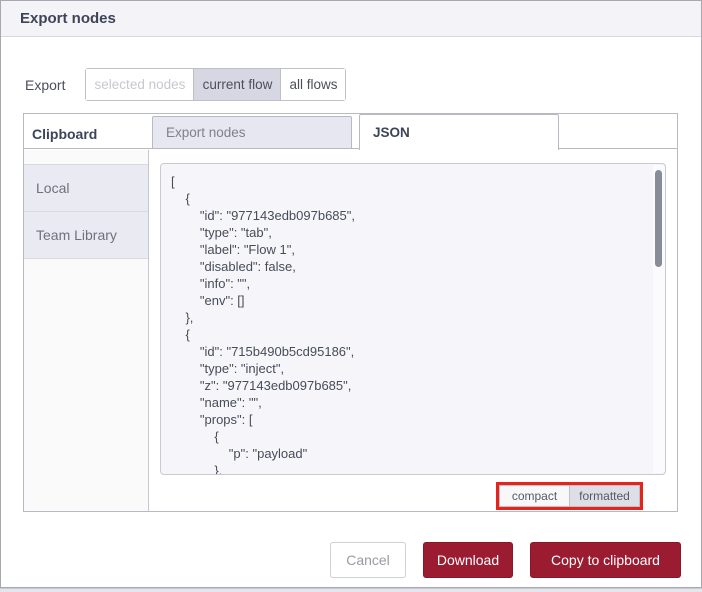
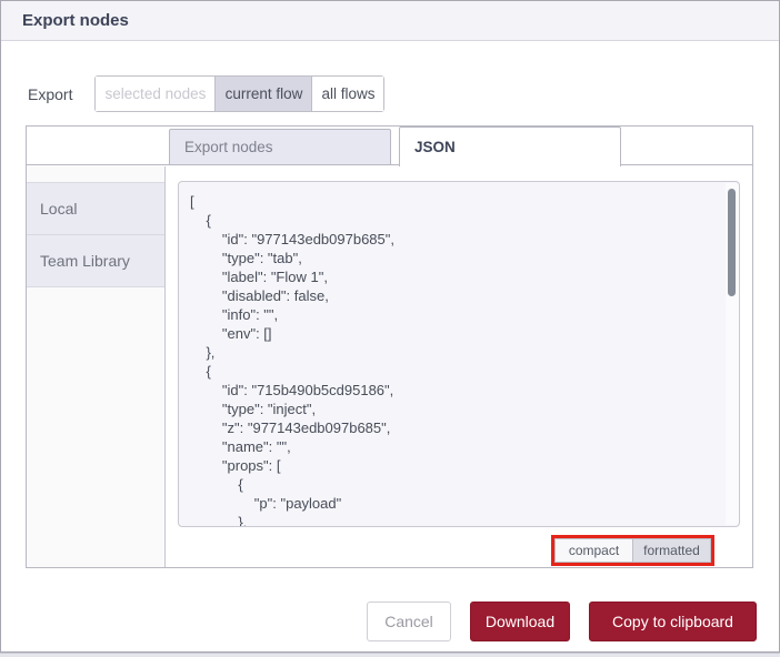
  Export nodes
  Export
  selected nodes
  current flow
  all flows
- Clipboard
  Export nodes
  JSON
  Local
  Team Library
  [
  {
  "id": "977143edb097b685",
  "type": "tab",
  "label": "Flow 1",
  "disabled": false,
  "info": "",
  "env": []
  },
  {
  "id": "715b490b5cd95186",
  "type": "inject",
  "z": "977143edb097b685",
  "name": "",
  "props": [
  {
  "p": "payload"
  },
  compact
  formatted
  Cancel
  Download
  Copy to clipboard
